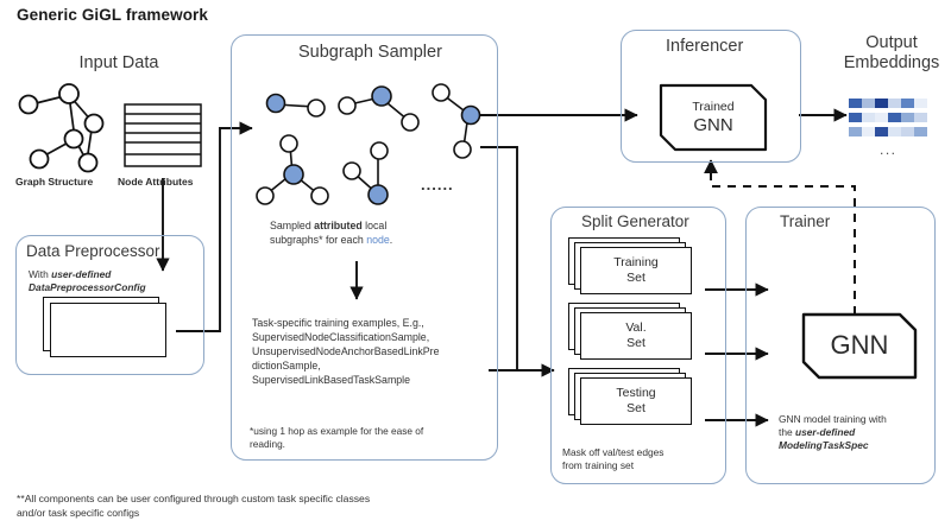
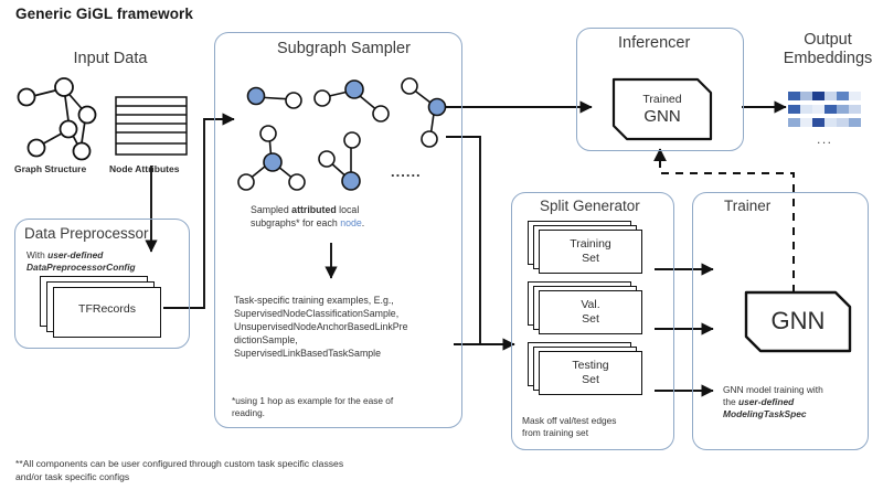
  Generic GiGL framework
  Input Data
  Graph Structure
  Node Attributes
  Data Preprocessor
  With user-defined
  DataPreprocessorConfig
+ TFRecords
  Subgraph Sampler
  ......
  Sampled attributed local
  subgraphs* for each node.
  Task-specific training examples, E.g.,
  SupervisedNodeClassificationSample,
  UnsupervisedNodeAnchorBasedLinkPre
  dictionSample,
  SupervisedLinkBasedTaskSample
  *using 1 hop as example for the ease of
  reading.
  Inferencer
  Trained
  GNN
  Output
  Embeddings
  ...
  Split Generator
  Training
  Set
  Val.
  Set
  Testing
  Set
  Mask off val/test edges
  from training set
  Trainer
  GNN
  GNN model training with
  the user-defined
  ModelingTaskSpec
  **All components can be user configured through custom task specific classes
  and/or task specific configs
